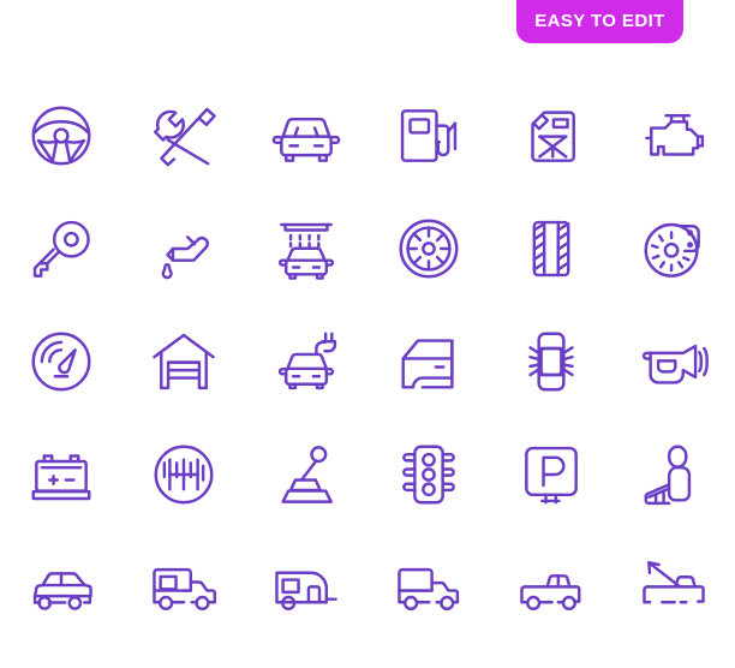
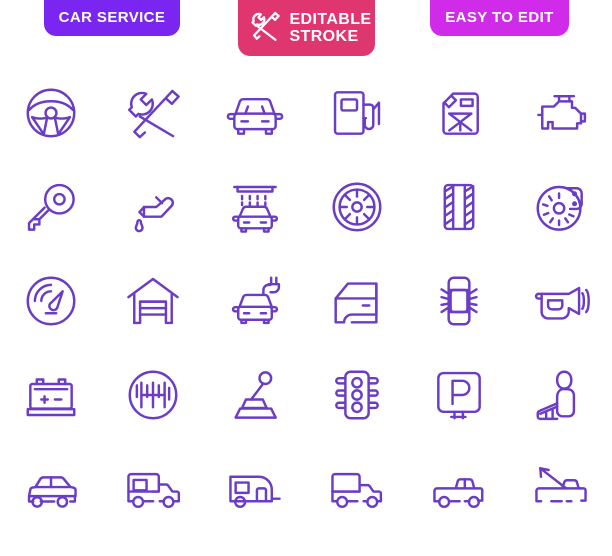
+ CAR SERVICE
+ EDITABLE
+ STROKE
  EASY TO EDIT
